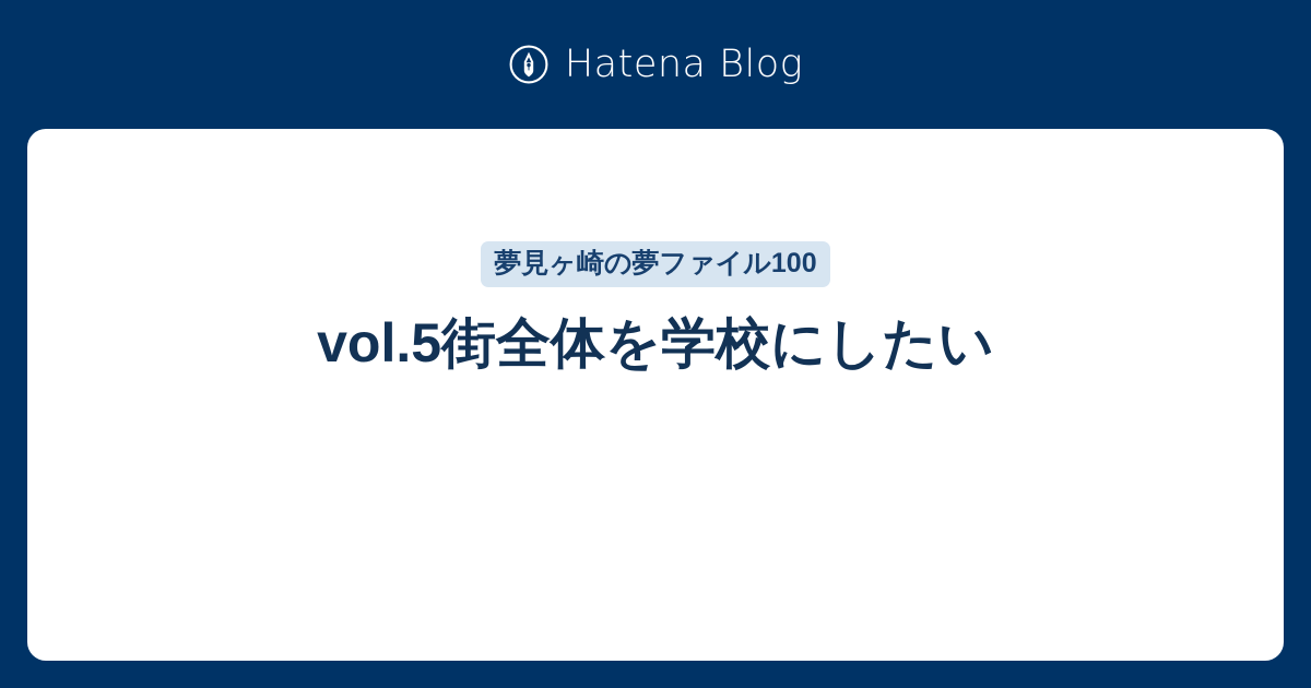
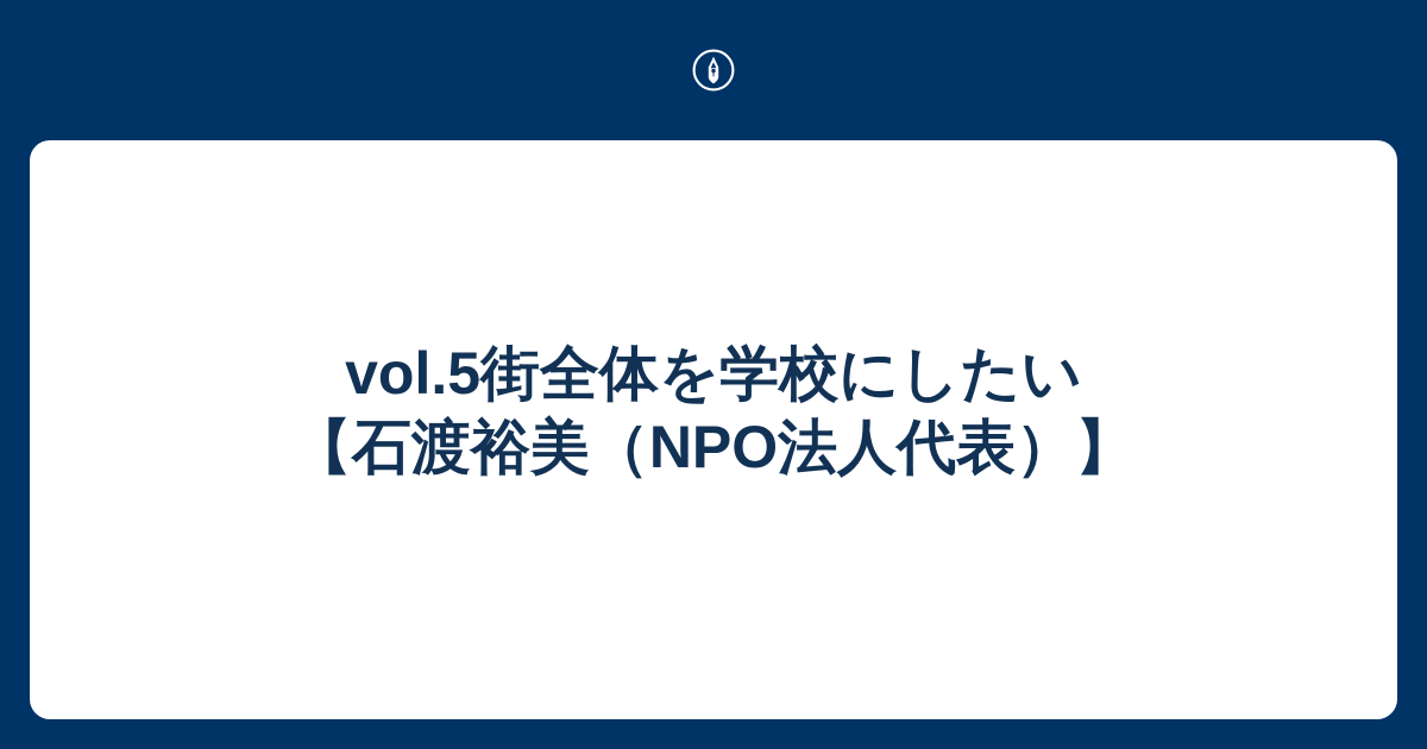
- Hatena Blog
- 夢見ヶ崎の夢ファイル100
  vol.5街全体を学校にしたい
+ 【石渡裕美（NPO法人代表）】
